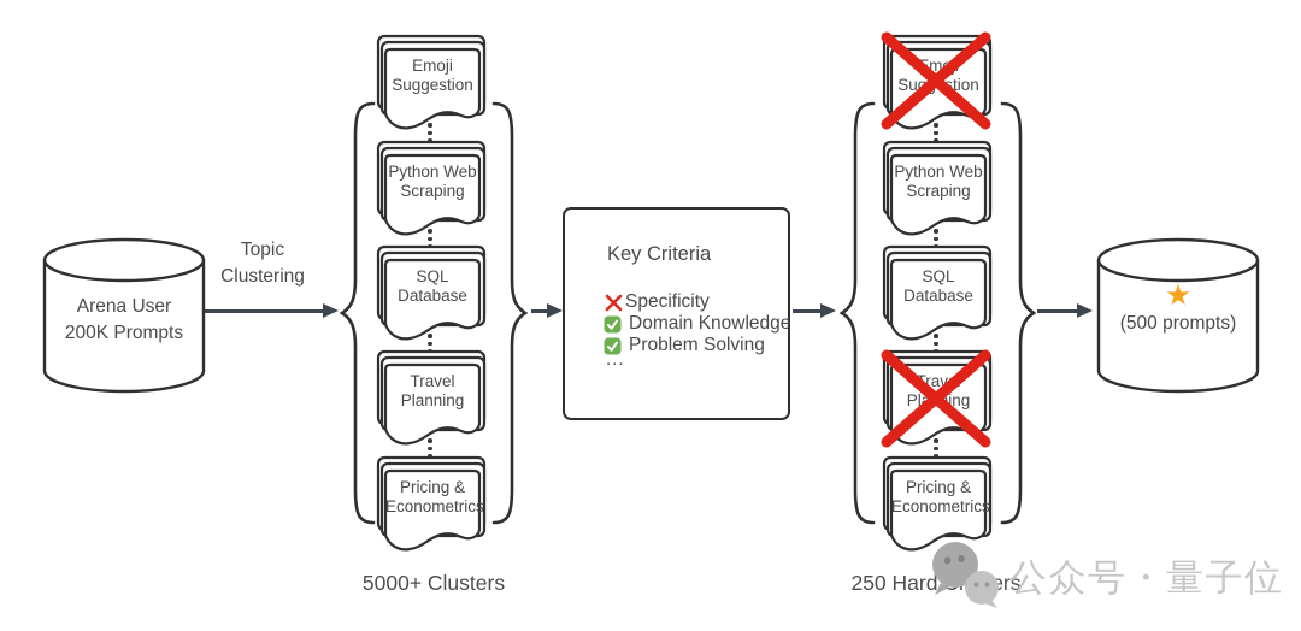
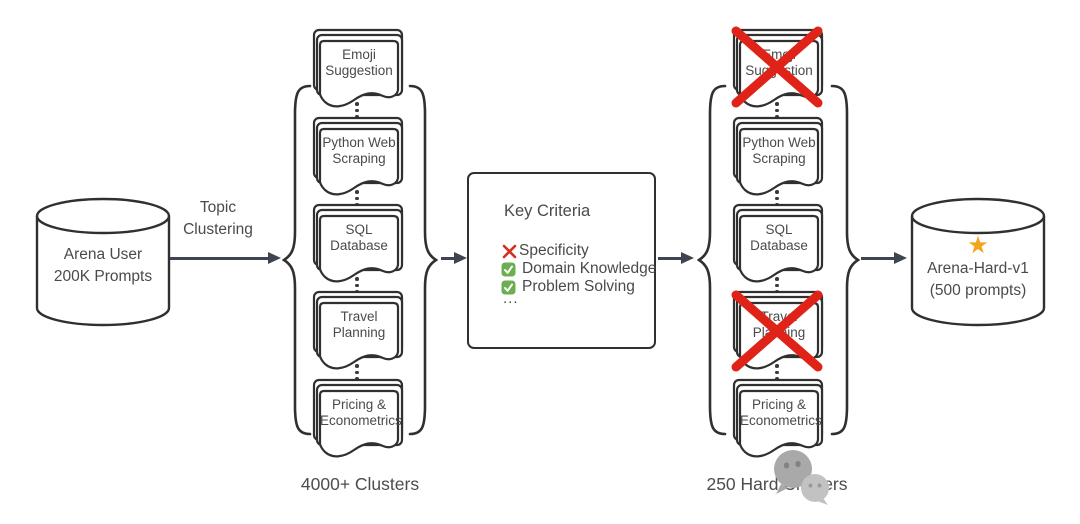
  Arena User
  200K Prompts
  Topic
  Clustering
  Emoji
  Suggestion
  Python Web
  Scraping
  SQL
  Database
  Travel
  Planning
  Pricing &
  Econometrics
- 5000+ Clusters
+ 4000+ Clusters
  Key Criteria
  Specificity
  Domain Knowledge
  Problem Solving
  ...
  Sugtion
  Python Web
  Scraping
  SQL
  Database
  Plaing
  Pricing &
  Econometrics
  ★
+ Arena-Hard-v1
  (500 prompts)
- 公众号・量子位
